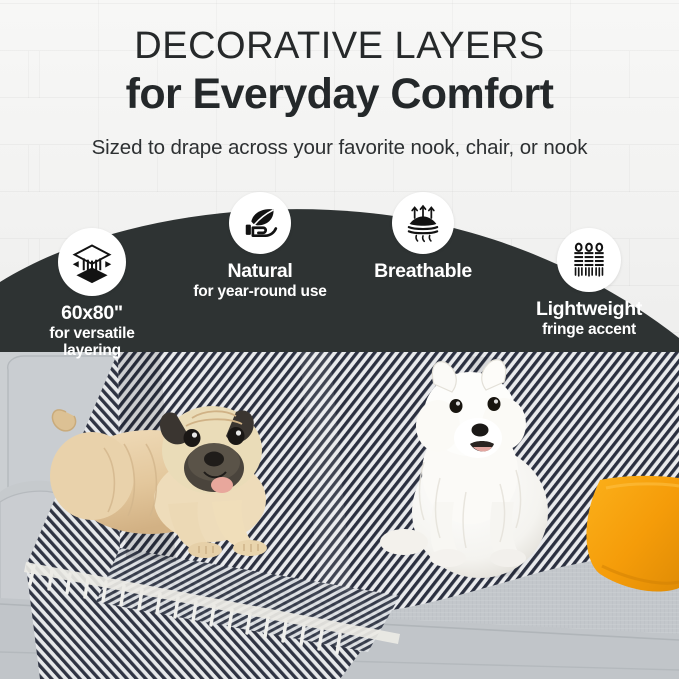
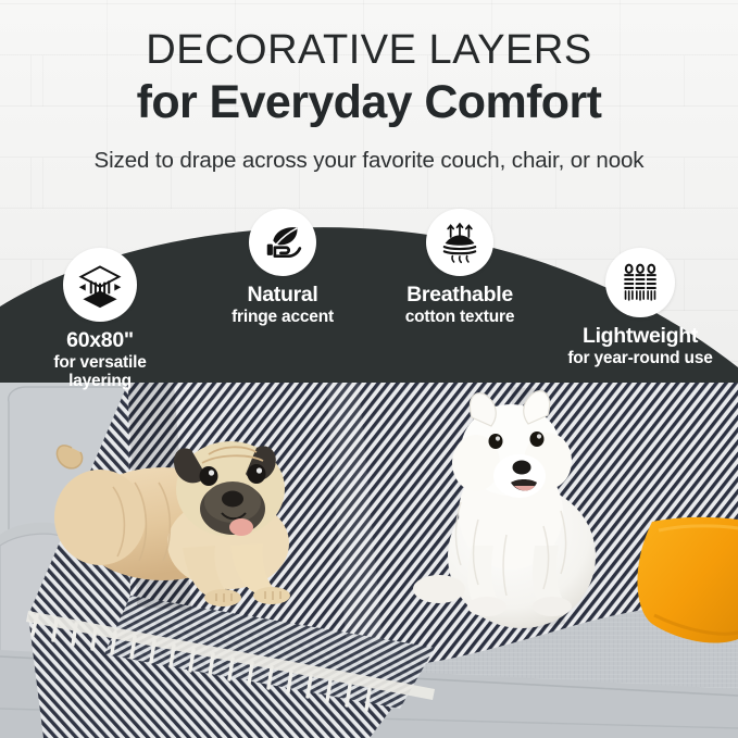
  DECORATIVE LAYERS
  for Everyday Comfort
- Sized to drape across your favorite nook, chair, or nook
+ Sized to drape across your favorite couch, chair, or nook
  60x80"
  for versatile
  layering
  Natural
- for year-round use
+ fringe accent
  Breathable
+ cotton texture
  Lightweight
- fringe accent
+ for year-round use
